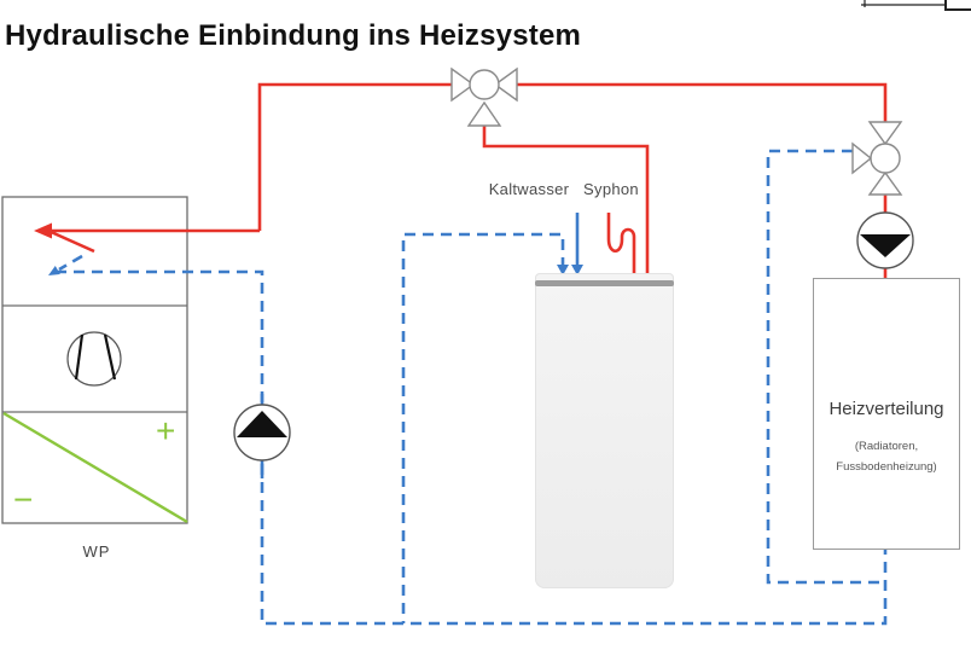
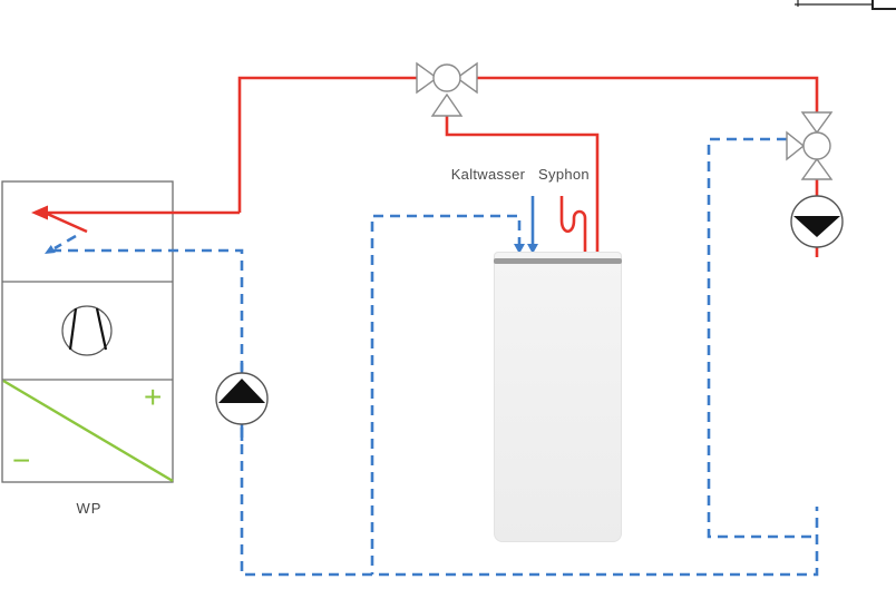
- Heizverteilung
- (Radiatoren,
- Fussbodenheizung)
- Hydraulische Einbindung ins Heizsystem
  Kaltwasser
  Syphon
  WP
  +
  −
